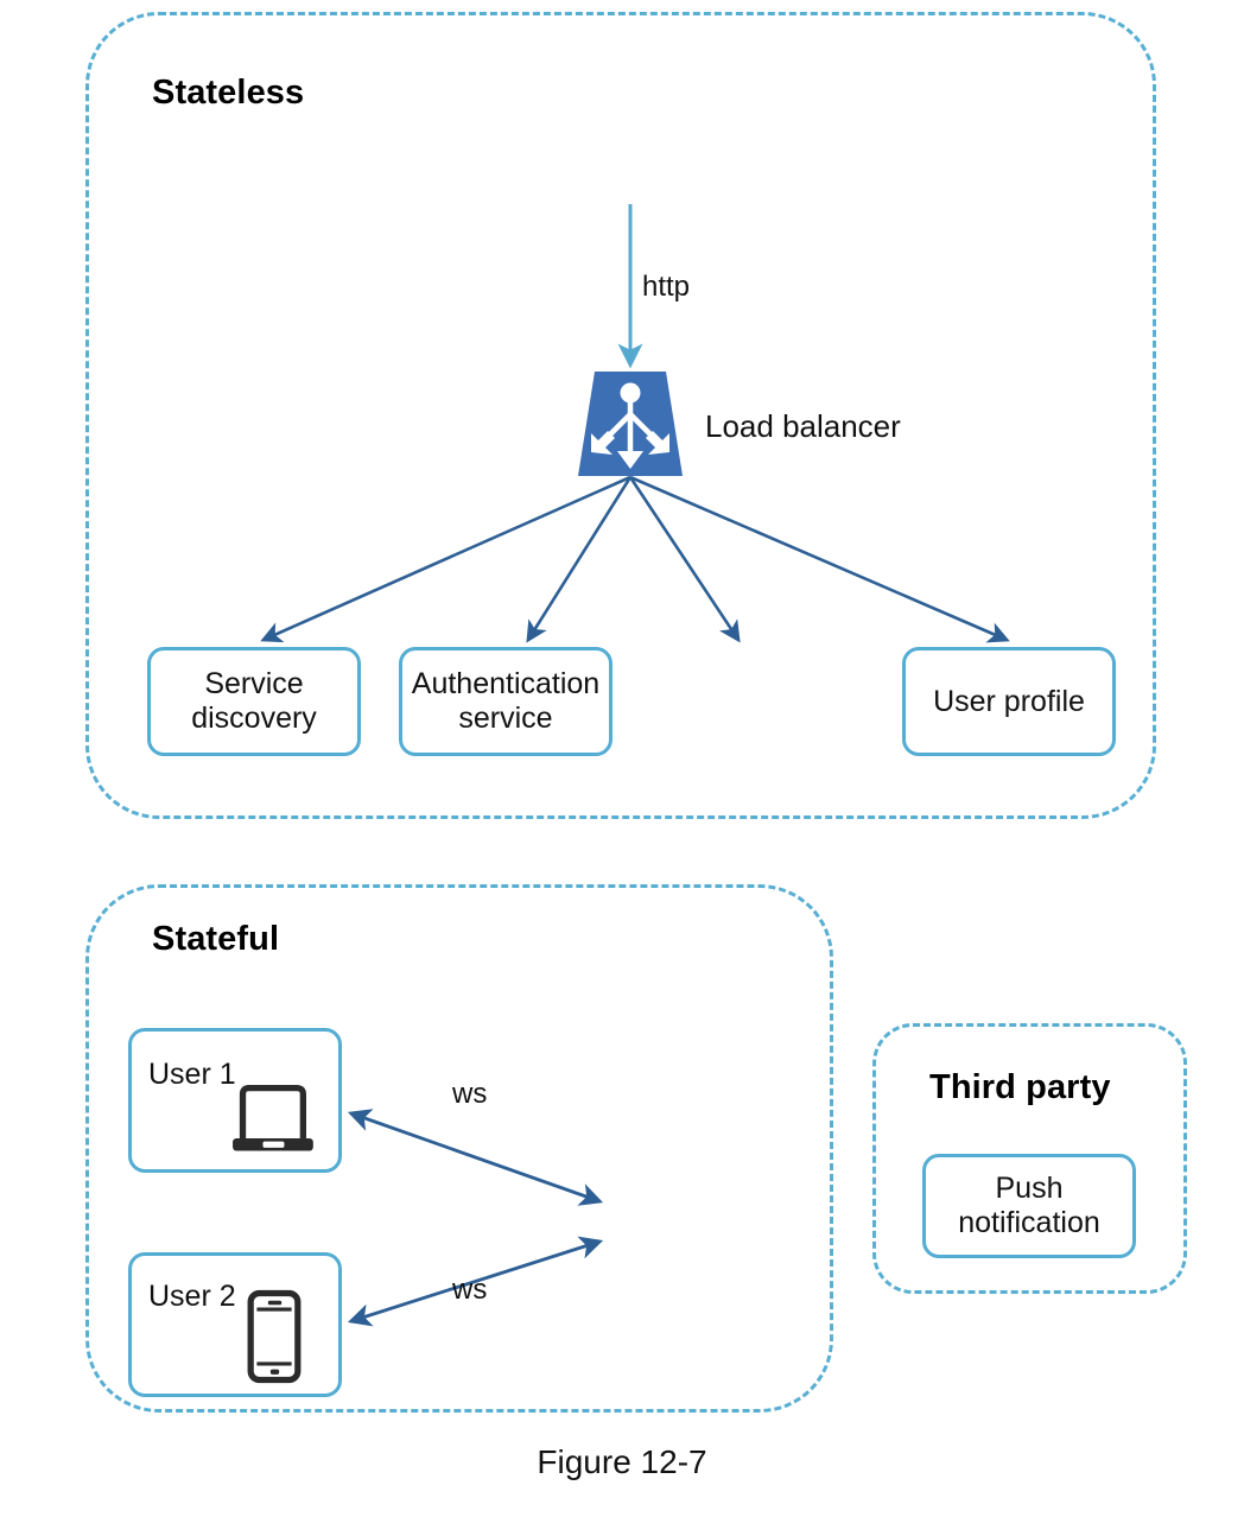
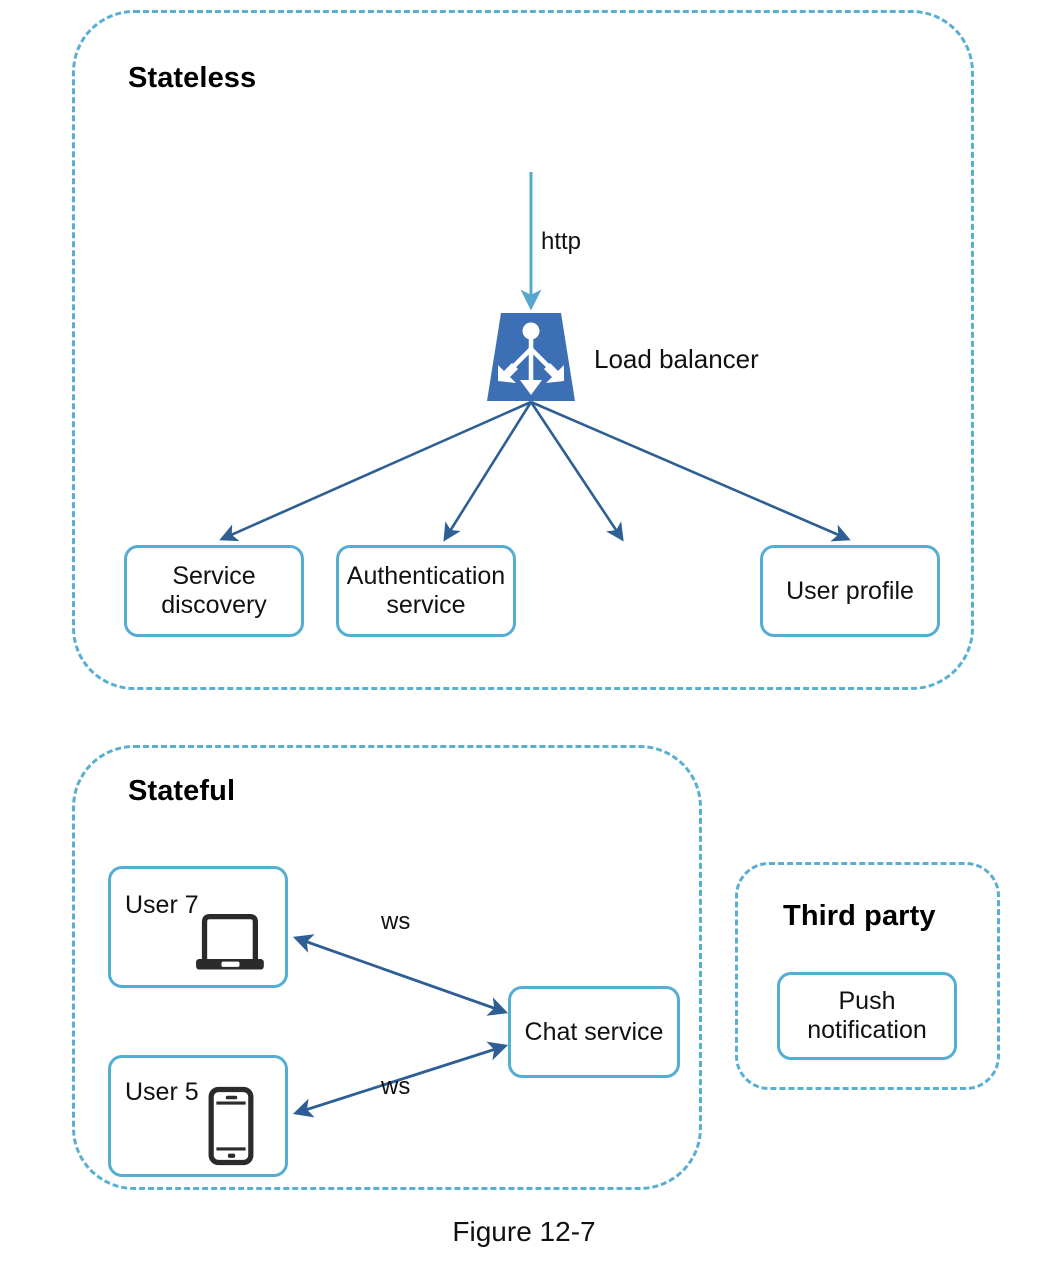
  Stateless
  http
  Load balancer
  Service
  discovery
  Authentication
  service
  User profile
  Stateful
- User 1
+ User 7
  ws
+ Chat service
  ws
- User 2
+ User 5
  Third party
  Push
  notification
  Figure 12-7
